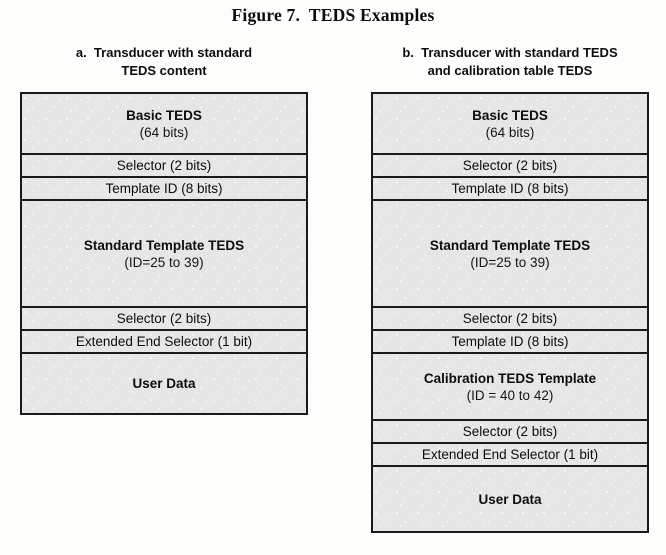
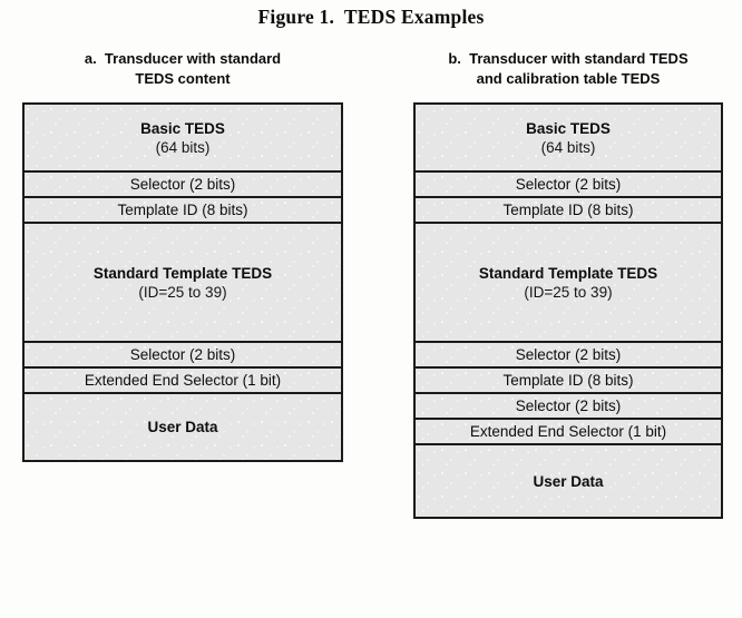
- Figure 7. TEDS Examples
+ Figure 1. TEDS Examples
  a. Transducer with standard
  TEDS content
  Basic TEDS
  (64 bits)
  Selector (2 bits)
  Template ID (8 bits)
  Standard Template TEDS
  (ID=25 to 39)
  Selector (2 bits)
  Extended End Selector (1 bit)
  User Data
  b. Transducer with standard TEDS
  and calibration table TEDS
  Basic TEDS
  (64 bits)
  Selector (2 bits)
  Template ID (8 bits)
  Standard Template TEDS
  (ID=25 to 39)
  Selector (2 bits)
  Template ID (8 bits)
- Calibration TEDS Template
- (ID = 40 to 42)
  Selector (2 bits)
  Extended End Selector (1 bit)
  User Data
